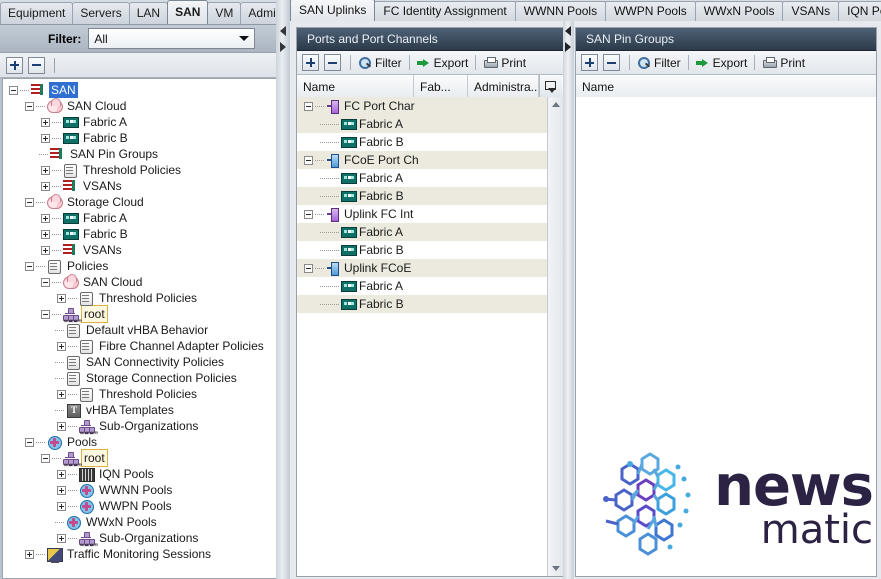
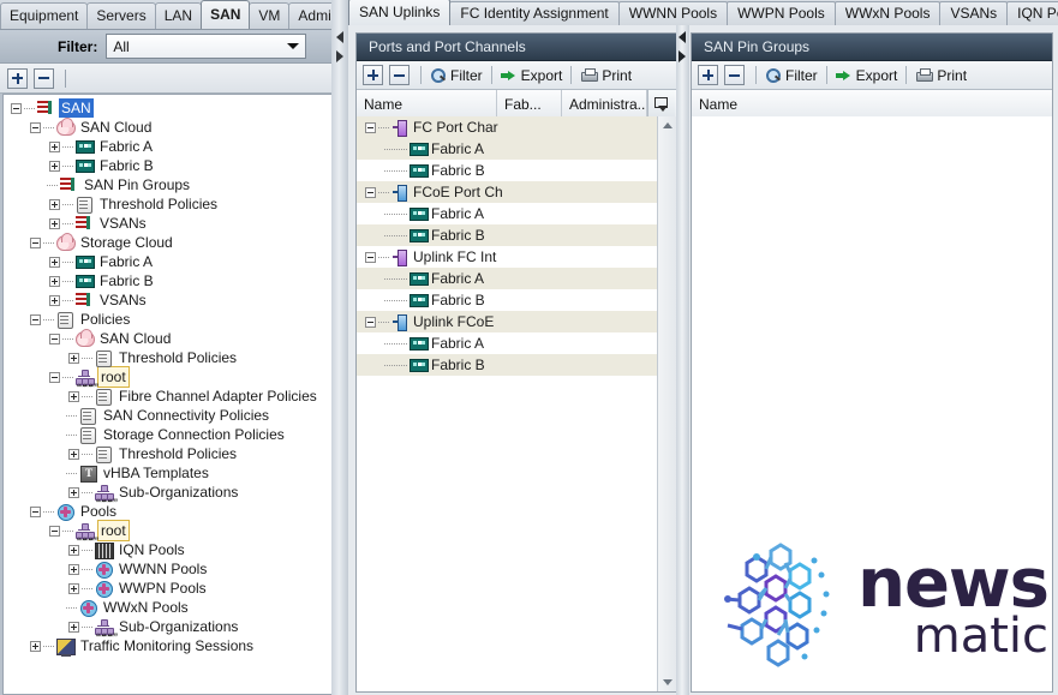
  Equipment
  Servers
  LAN
  SAN
  VM
  Admi
  Filter:
  All
  SAN
  SAN Cloud
  Fabric A
  Fabric B
  SAN Pin Groups
  Threshold Policies
  VSANs
  Storage Cloud
  Fabric A
  Fabric B
  VSANs
  Policies
  SAN Cloud
  Threshold Policies
  root
- Default vHBA Behavior
  Fibre Channel Adapter Policies
  SAN Connectivity Policies
  Storage Connection Policies
  Threshold Policies
  T
  vHBA Templates
  Sub-Organizations
  root
  IQN Pools
  WWNN Pools
  WWPN Pools
  WWxN Pools
  Sub-Organizations
  Tr Monitoring Sessions
  SAN Uplinks
  FC Identity Assignment
  WWNN Pools
  WWPN Pools
  WWxN Pools
  VSANs
  Ports and Port Channels
  Filter
  Export
  Print
  Name
  Fab...
  Administra..
  FC Port Char
  Fabric A
  Fabric B
  FCoE Port Ch
  Fabric A
  Fabric B
  Uplink FC Int
  Fabric A
  Fabric B
  Uplink FCoE
  Fabric A
  Fabric B
  SAN Pin Groups
  Filter
  Export
  Print
  Name
  news
  matic
